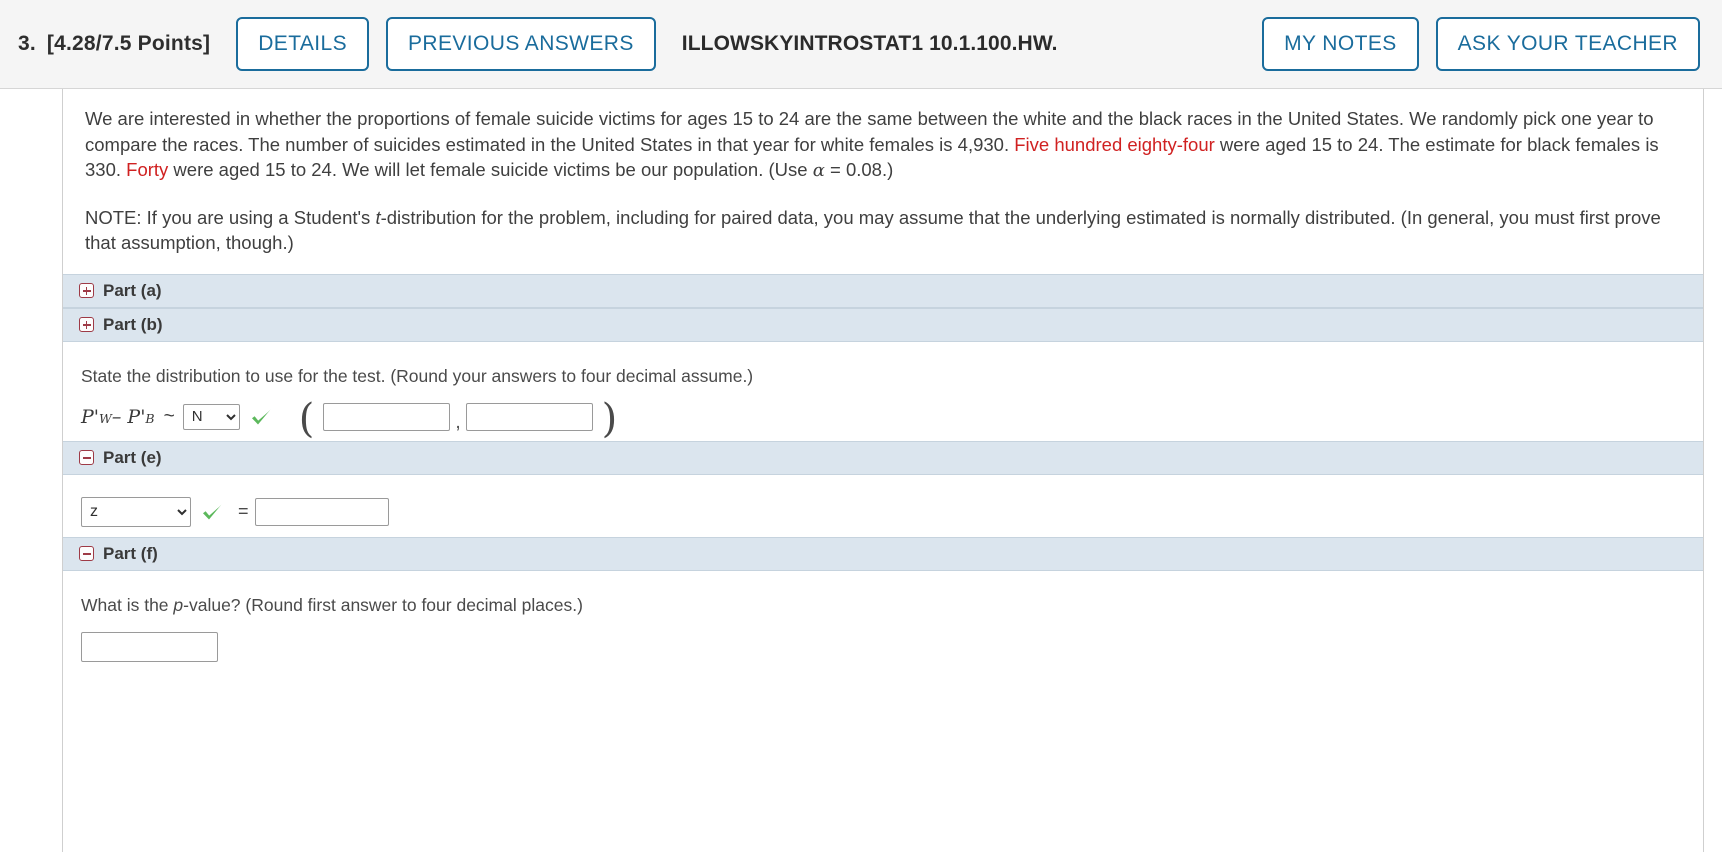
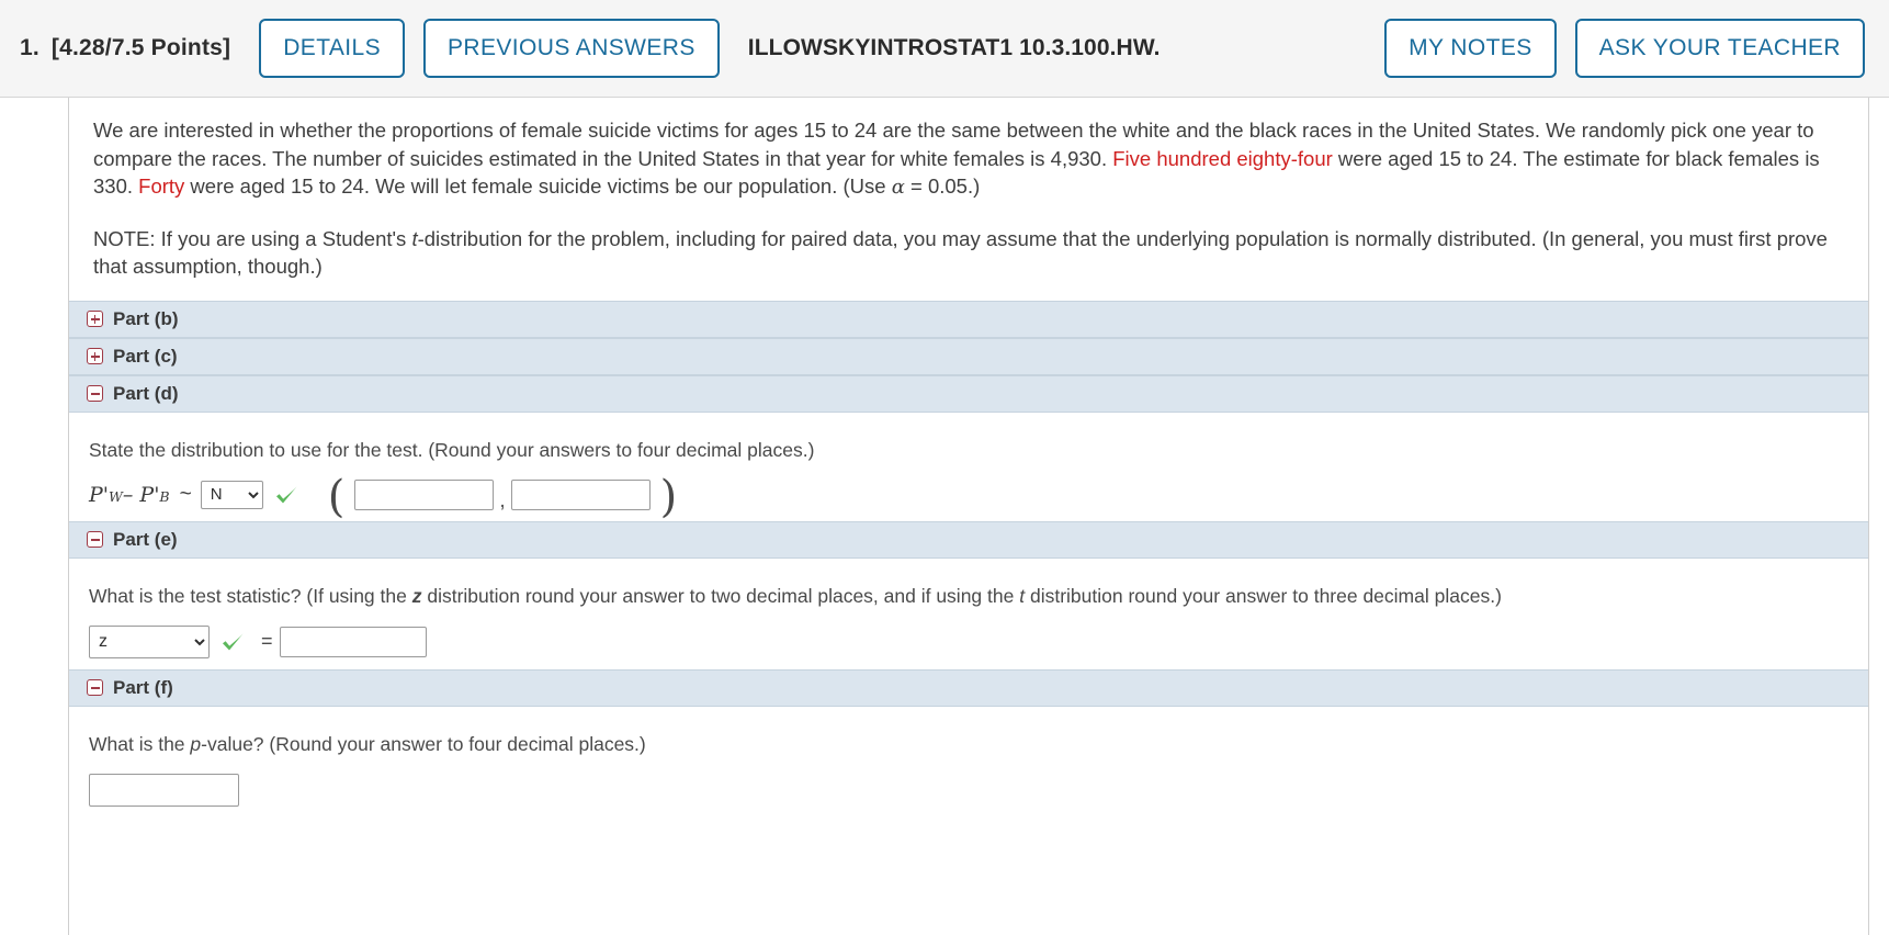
- 3.
+ 1.
  [4.28/7.5 Points]
  DETAILS
  PREVIOUS ANSWERS
- ILLOWSKYINTROSTAT1 10.1.100.HW.
+ ILLOWSKYINTROSTAT1 10.3.100.HW.
  MY NOTES
  ASK YOUR TEACHER
- We are interested in whether the proportions of female suicide victims for ages 15 to 24 are the same between the white and the black races in the United States. We randomly pick one year to compare the races. The number of suicides estimated in the United States in that year for white females is 4,930. Five hundred eighty-four were aged 15 to 24. The estimate for black females is 330. Forty were aged 15 to 24. We will let female suicide victims be our population. (Use α = 0.08.)
+ We are interested in whether the proportions of female suicide victims for ages 15 to 24 are the same between the white and the black races in the United States. We randomly pick one year to compare the races. The number of suicides estimated in the United States in that year for white females is 4,930. Five hundred eighty-four were aged 15 to 24. The estimate for black females is 330. Forty were aged 15 to 24. We will let female suicide victims be our population. (Use α = 0.05.)
- NOTE: If you are using a Student's t-distribution for the problem, including for paired data, you may assume that the underlying estimated is normally distributed. (In general, you must first prove that assumption, though.)
+ NOTE: If you are using a Student's t-distribution for the problem, including for paired data, you may assume that the underlying population is normally distributed. (In general, you must first prove that assumption, though.)
- Part (a)
  Part (b)
+ Part (c)
+ Part (d)
- State the distribution to use for the test. (Round your answers to four decimal assume.)
+ State the distribution to use for the test. (Round your answers to four decimal places.)
  P'
  W
  – P'
  B
  ~
  N
  (
  ,
  )
  Part (e)
+ What is the test statistic? (If using the z distribution round your answer to two decimal places, and if using the t distribution round your answer to three decimal places.)
  z
  =
  Part (f)
- What is the p-value? (Round first answer to four decimal places.)
+ What is the p-value? (Round your answer to four decimal places.)
